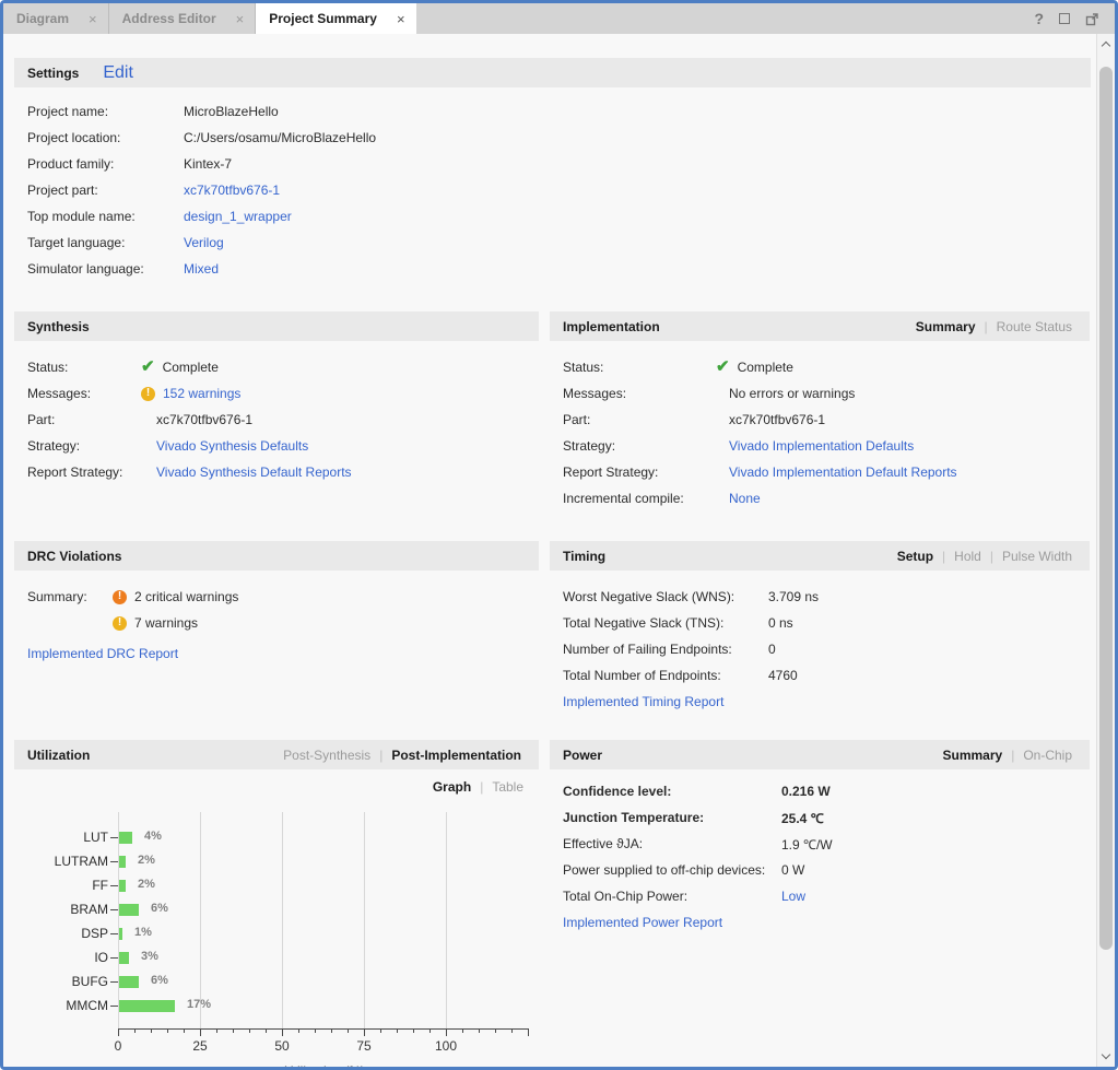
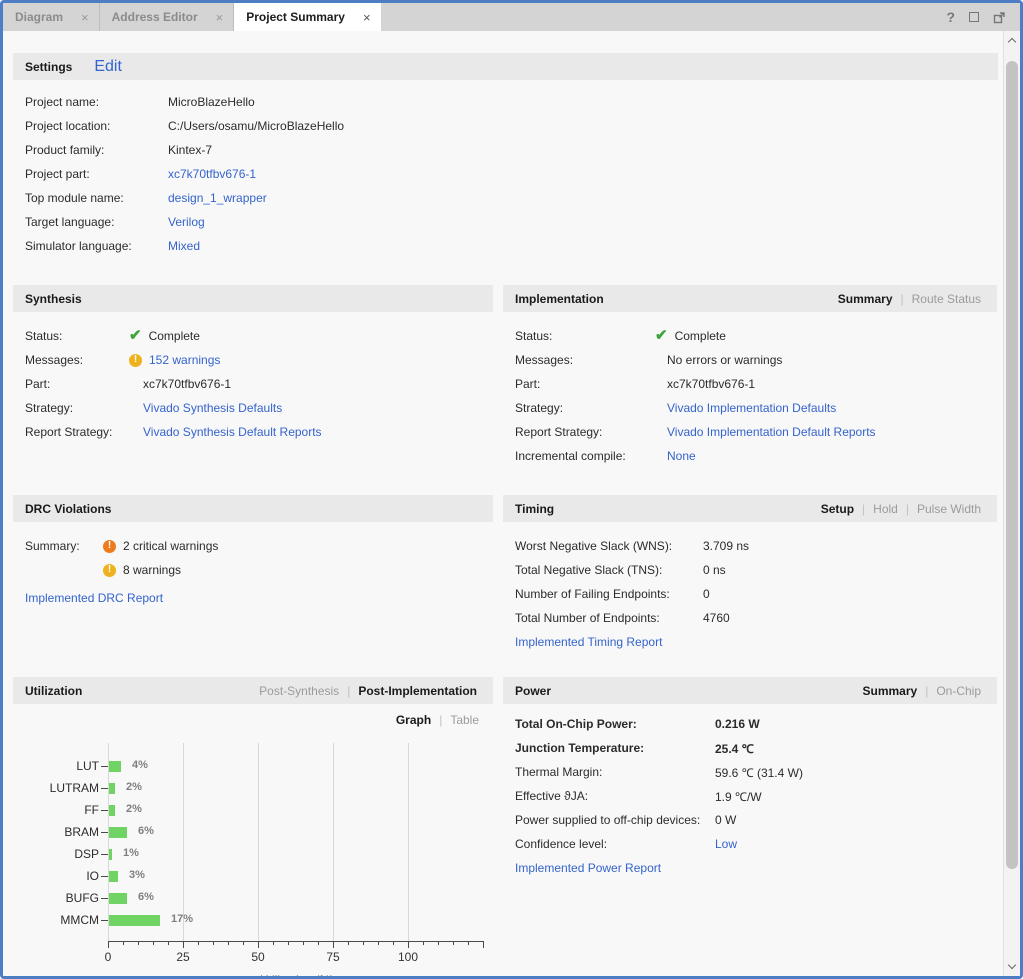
  Diagram
  ×
  Address Editor
  ×
  Project Summary
  ×
  ?
  Settings
  Edit
  Project name:
  MicroBlazeHello
  Project location:
  C:/Users/osamu/MicroBlazeHello
  Product family:
  Kintex-7
  Project part:
  xc7k70tfbv676-1
  Top module name:
  design_1_wrapper
  Target language:
  Verilog
  Simulator language:
  Mixed
  Synthesis
  Status:
  ✔
  Complete
  Messages:
  !
  152 warnings
  Part:
  xc7k70tfbv676-1
  Strategy:
  Vivado Synthesis Defaults
  Report Strategy:
  Vivado Synthesis Default Reports
  Implementation
  Summary
  Route Status
  Status:
  ✔
  Complete
  Messages:
  No errors or warnings
  Part:
  xc7k70tfbv676-1
  Strategy:
  Vivado Implementation Defaults
  Report Strategy:
  Vivado Implementation Default Reports
  Incremental compile:
  None
  DRC Violations
  Summary:
  !
  2 critical warnings
  !
- 7 warnings
+ 8 warnings
  Implemented DRC Report
  Timing
  Setup
  |
  Hold
  |
  Pulse Width
  Worst Negative Slack (WNS):
  3.709 ns
  Total Negative Slack (TNS):
  0 ns
  Number of Failing Endpoints:
  0
  Total Number of Endpoints:
  4760
  Implemented Timing Report
  Utilization
  Post-Synthesis
  |
  Post-Implementation
  Graph
  |
  Table
  4%
  2%
  2%
  6%
  1%
  3%
  6%
  17%
  LUT
  LUTRAM
  FF
  BRAM
  DSP
  IO
  BUFG
  MMCM
  0
  25
  50
  75
  100
  Power
  Summary
  |
  On-Chip
- Confidence level:
+ Total On-Chip Power:
  0.216 W
  Junction Temperature:
  25.4 ℃
+ Thermal Margin:
+ 59.6 ℃ (31.4 W)
  Effective ϑJA:
  1.9 ℃/W
  Power supplied to off-chip devices:
  0 W
- Total On-Chip Power:
+ Confidence level:
  Low
  Implemented Power Report
